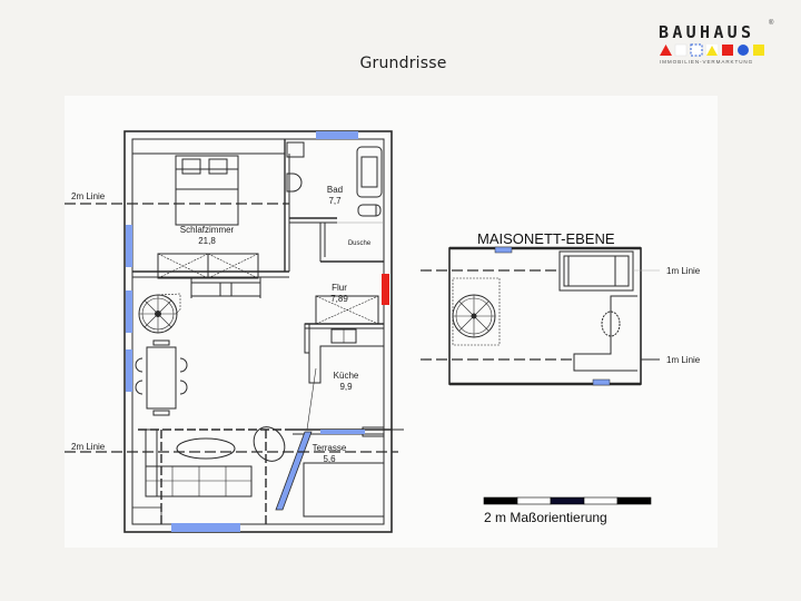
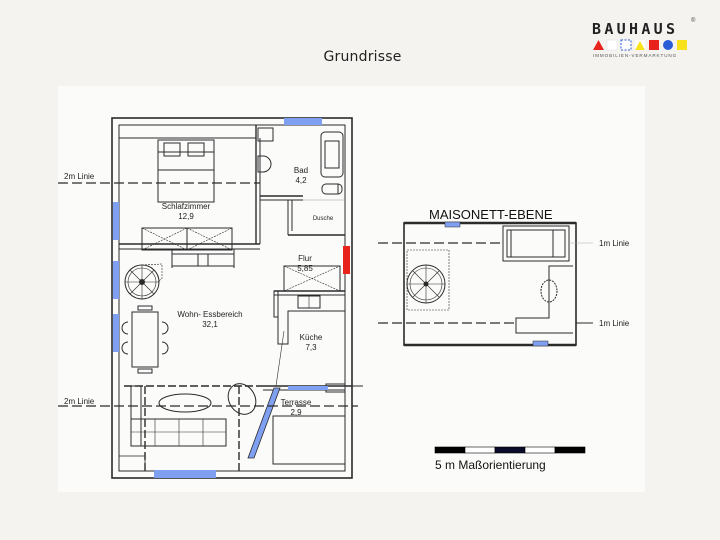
  Grundrisse
  BAUHAUS
  MAISONETT-EBENE
  2m Linie
  2m Linie
  1m Linie
  1m Linie
  Schlafzimmer
- 21,8
+ 12,9
  Bad
- 7,7
+ 4,2
  Flur
- 7,89
+ 5,85
+ Wohn- Essbereich
+ 32,1
  Küche
- 9,9
+ 7,3
  Terrasse
- 5,6
+ 2,9
- 2 m Maßorientierung
+ 5 m Maßorientierung
